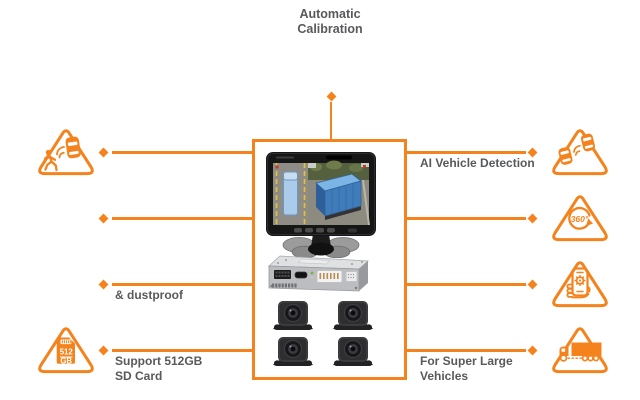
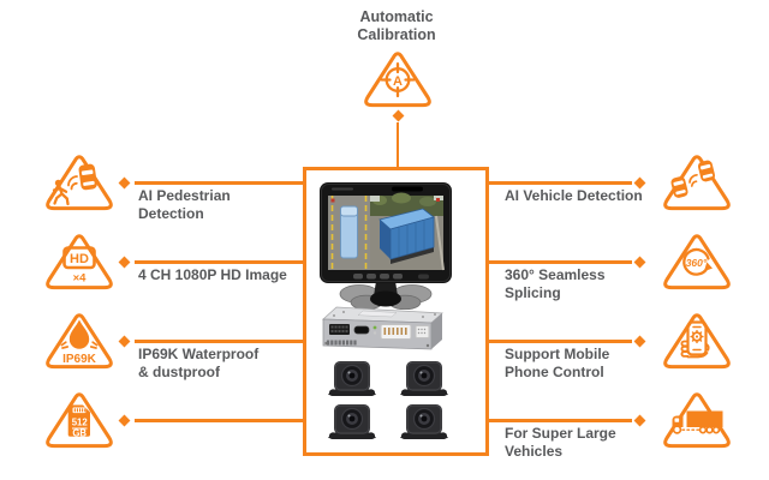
  Automatic
  Calibration
+ A
+ AI Pedestrian
+ Detection
+ HD
+ ×4
+ 4 CH 1080P HD Image
+ IP69K
+ IP69K Waterproof
  & dustproof
  512
  GB
- Support 512GB
- SD Card
  AI Vehicle Detection
  360°
+ 360° Seamless
+ Splicing
+ Support Mobile
+ Phone Control
  For Super Large
  Vehicles
